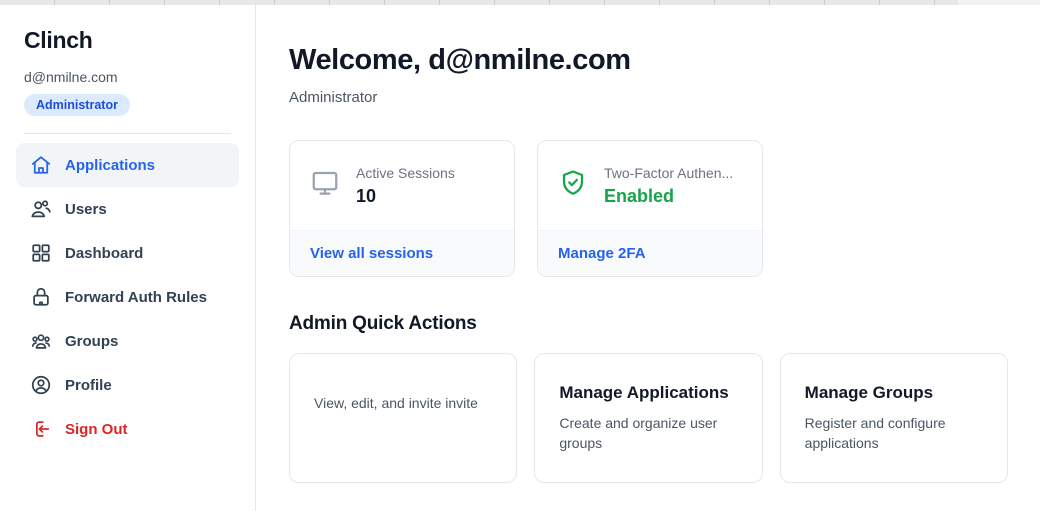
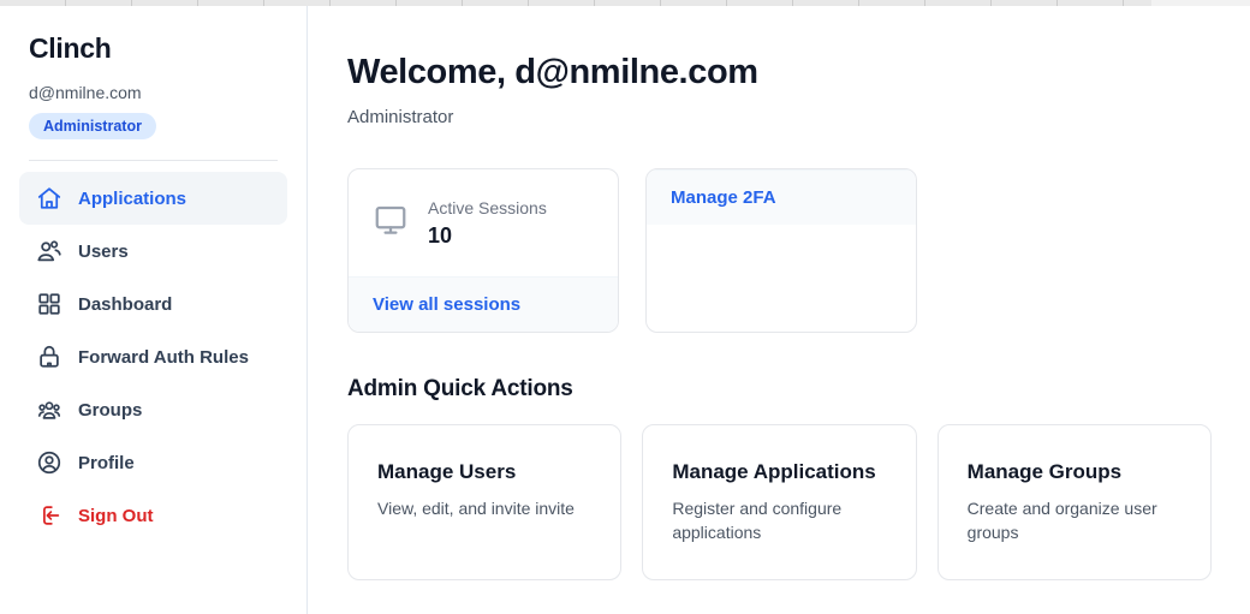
  Clinch
  d@nmilne.com
  Administrator
  Applications
  Users
  Dashboard
  Forward Auth Rules
  Groups
  Profile
  Sign Out
  Welcome, d@nmilne.com
  Administrator
  Active Sessions
  10
  View all sessions
- Two-Factor Authen...
- Enabled
  Manage 2FA
  Admin Quick Actions
+ Manage Users
  View, edit, and invite invite
  Manage Applications
- Create and organize user groups
+ Register and configure applications
  Manage Groups
- Register and configure applications
+ Create and organize user groups
